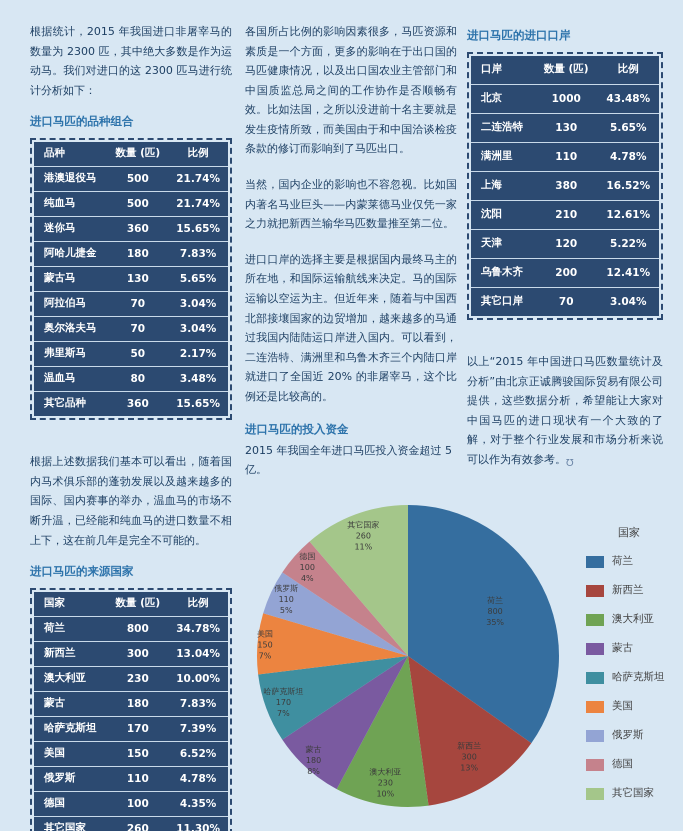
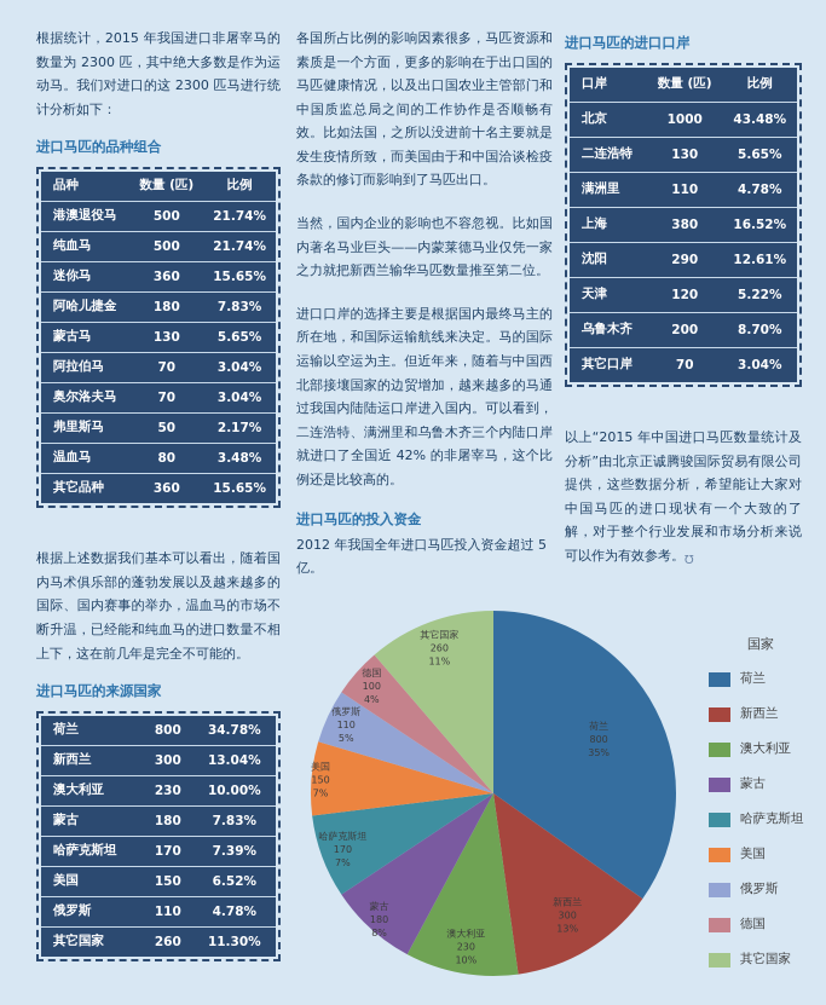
  根据统计，2015 年我国进口非屠宰马的数量为 2300 匹，其中绝大多数是作为运动马。我们对进口的这 2300 匹马进行统计分析如下：
  进口马匹的品种组合
  品种	数量 (匹)	比例
  港澳退役马	500	21.74%
  纯血马	500	21.74%
  迷你马	360	15.65%
  阿哈儿捷金	180	7.83%
  蒙古马	130	5.65%
  阿拉伯马	70	3.04%
  奥尔洛夫马	70	3.04%
  弗里斯马	50	2.17%
  温血马	80	3.48%
  其它品种	360	15.65%
  根据上述数据我们基本可以看出，随着国内马术俱乐部的蓬勃发展以及越来越多的国际、国内赛事的举办，温血马的市场不断升温，已经能和纯血马的进口数量不相上下，这在前几年是完全不可能的。
  进口马匹的来源国家
- 国家	数量 (匹)	比例
  荷兰	800	34.78%
  新西兰	300	13.04%
  澳大利亚	230	10.00%
  蒙古	180	7.83%
  哈萨克斯坦	170	7.39%
  美国	150	6.52%
  俄罗斯	110	4.78%
- 德国	100	4.35%
  其它国家	260	11.30%
  各国所占比例的影响因素很多，马匹资源和素质是一个方面，更多的影响在于出口国的马匹健康情况，以及出口国农业主管部门和中国质监总局之间的工作协作是否顺畅有效。比如法国，之所以没进前十名主要就是发生疫情所致，而美国由于和中国洽谈检疫条款的修订而影响到了马匹出口。
  当然，国内企业的影响也不容忽视。比如国内著名马业巨头——内蒙莱德马业仅凭一家之力就把新西兰输华马匹数量推至第二位。
- 进口口岸的选择主要是根据国内最终马主的所在地，和国际运输航线来决定。马的国际运输以空运为主。但近年来，随着与中国西北部接壤国家的边贸增加，越来越多的马通过我国内陆陆运口岸进入国内。可以看到，二连浩特、满洲里和乌鲁木齐三个内陆口岸就进口了全国近 20% 的非屠宰马，这个比例还是比较高的。
+ 进口口岸的选择主要是根据国内最终马主的所在地，和国际运输航线来决定。马的国际运输以空运为主。但近年来，随着与中国西北部接壤国家的边贸增加，越来越多的马通过我国内陆陆运口岸进入国内。可以看到，二连浩特、满洲里和乌鲁木齐三个内陆口岸就进口了全国近 42% 的非屠宰马，这个比例还是比较高的。
  进口马匹的投入资金
- 2015 年我国全年进口马匹投入资金超过 5 亿。
+ 2012 年我国全年进口马匹投入资金超过 5 亿。
  进口马匹的进口口岸
  口岸	数量 (匹)	比例
  北京	1000	43.48%
  二连浩特	130	5.65%
  满洲里	110	4.78%
  上海	380	16.52%
- 沈阳	210	12.61%
+ 沈阳	290	12.61%
  天津	120	5.22%
- 乌鲁木齐	200	12.41%
+ 乌鲁木齐	200	8.70%
  其它口岸	70	3.04%
  荷兰 800 35%
  新西兰 300 13%
  澳大利亚 230 10%
  蒙古 180 8%
  哈萨克斯坦 170 7%
  美国 150 7%
  俄罗斯 110 5%
  德国 100 4%
  其它国家 260 11%
  国家
  荷兰
  新西兰
  澳大利亚
  蒙古
  哈萨克斯坦
  美国
  俄罗斯
  德国
  其它国家
